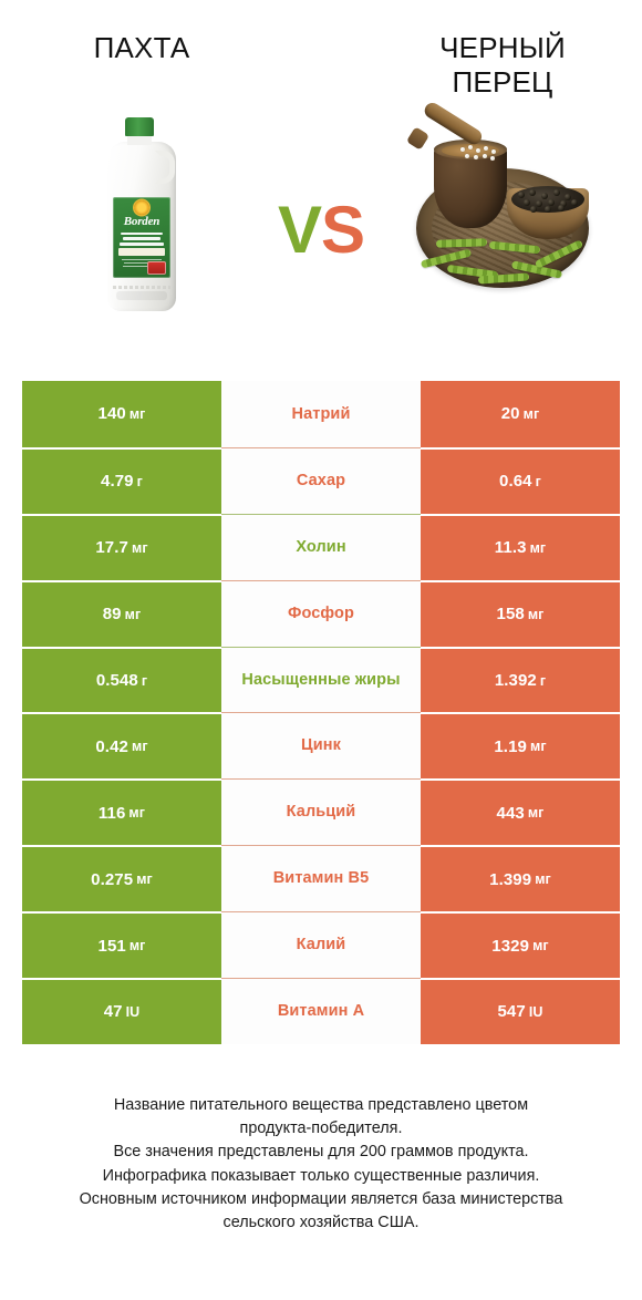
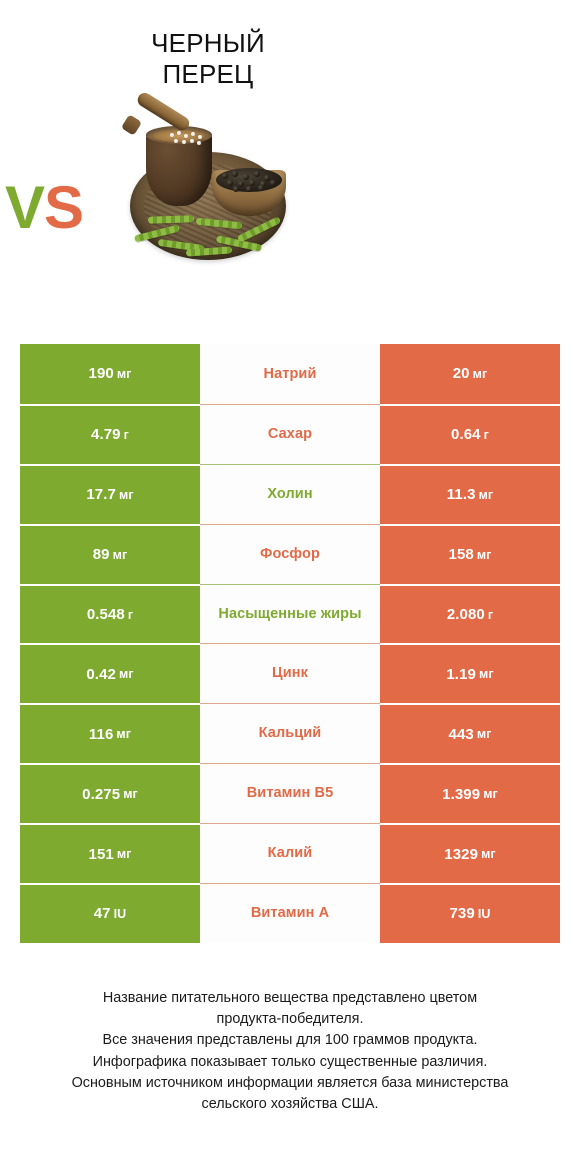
- ПАХТА
- Borden
  VS
  ЧЕРНЫЙ
  ПЕРЕЦ
- 140
+ 190
  мг
  Натрий
  20
  мг
  4.79
  г
  Сахар
  0.64
  г
  17.7
  мг
  Холин
  11.3
  мг
  89
  мг
  Фосфор
  158
  мг
  0.548
  г
  Насыщенные жиры
- 1.392
+ 2.080
  г
  0.42
  мг
  Цинк
  1.19
  мг
  116
  мг
  Кальций
  443
  мг
  0.275
  мг
  Витамин B5
  1.399
  мг
  151
  мг
  Калий
  1329
  мг
  47
  IU
  Витамин A
- 547
+ 739
  IU
  Название питательного вещества представлено цветом
  продукта-победителя.
- Все значения представлены для 200 граммов продукта.
+ Все значения представлены для 100 граммов продукта.
  Инфографика показывает только существенные различия.
  Основным источником информации является база министерства
  сельского хозяйства США.
